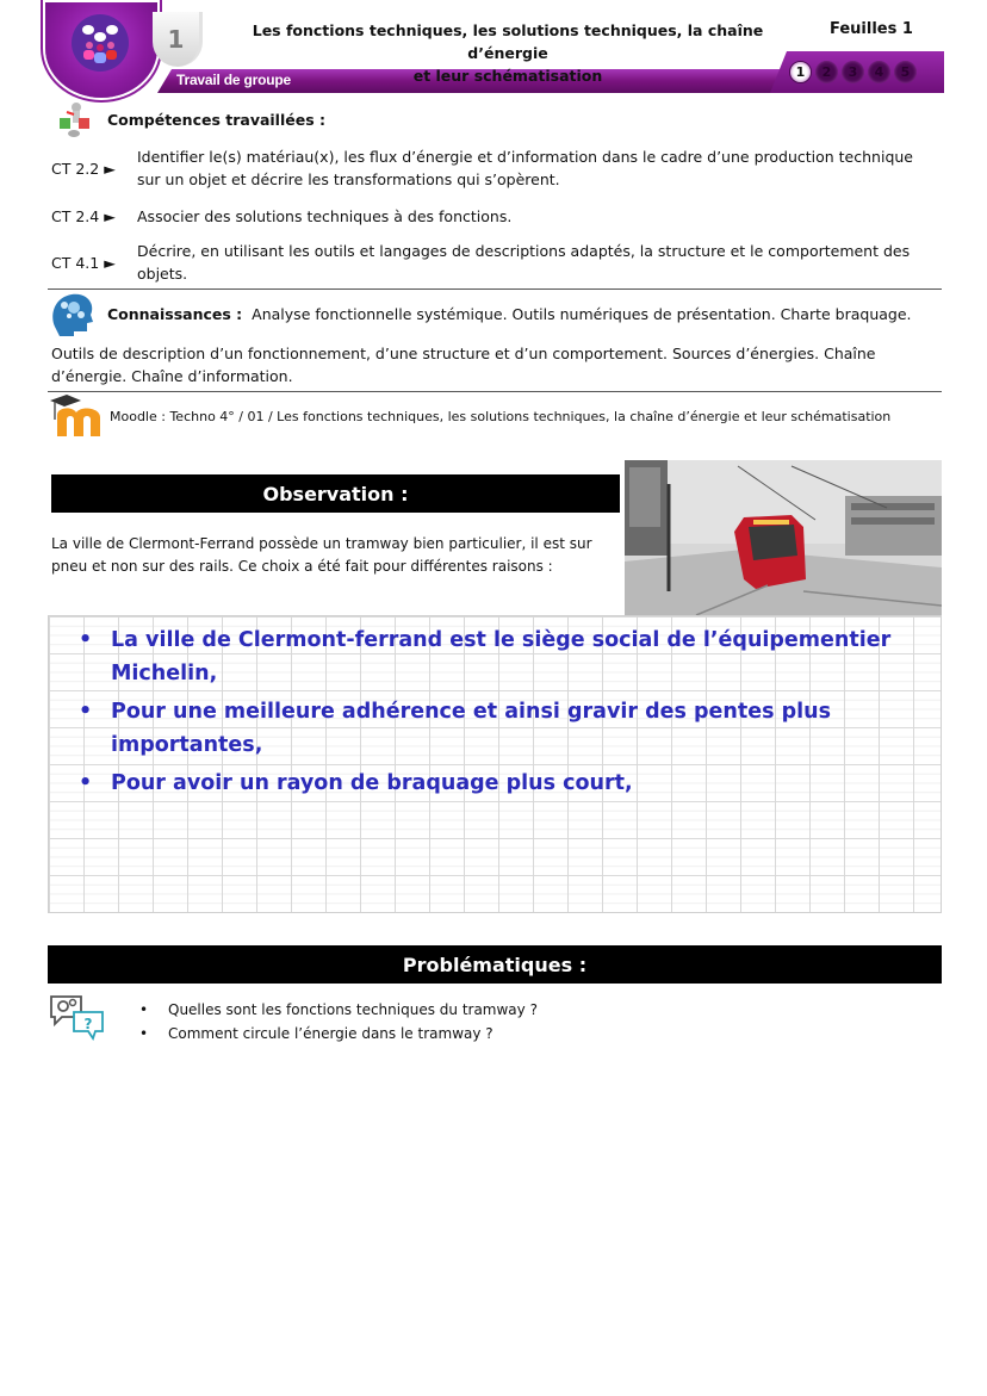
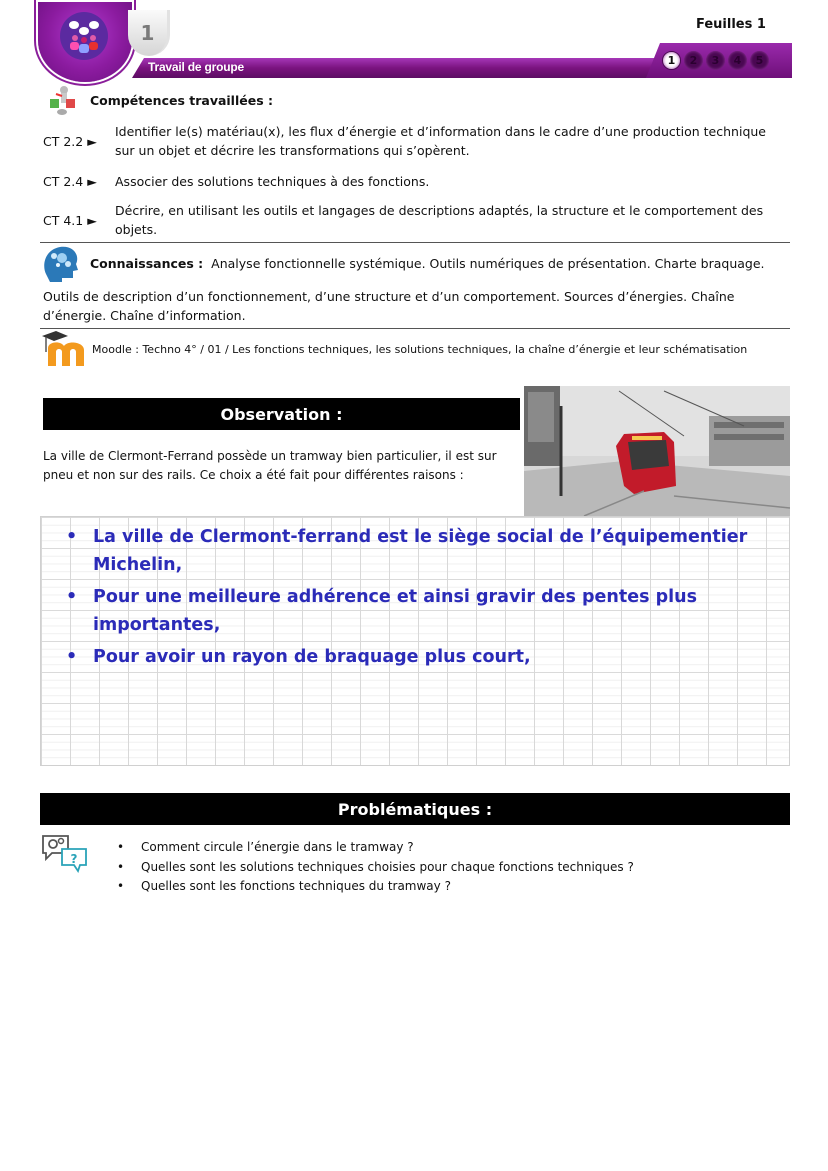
  1
- Les fonctions techniques, les solutions techniques, la chaîne d’énergie
- et leur schématisation
  Feuilles 1
  Travail de groupe
  1
  2
  3
  4
  5
  Compétences travaillées :
  CT 2.2 ►
  Identifier le(s) matériau(x), les flux d’énergie et d’information dans le cadre d’une production technique sur un objet et décrire les transformations qui s’opèrent.
  CT 2.4 ►
  Associer des solutions techniques à des fonctions.
  CT 4.1 ►
  Décrire, en utilisant les outils et langages de descriptions adaptés, la structure et le comportement des objets.
  Connaissances :
  Analyse fonctionnelle systémique. Outils numériques de présentation. Charte braquage.
  Outils de description d’un fonctionnement, d’une structure et d’un comportement. Sources d’énergies. Chaîne d’énergie. Chaîne d’information.
  Moodle : Techno 4° / 01 / Les fonctions techniques, les solutions techniques, la chaîne d’énergie et leur schématisation
  Observation :
  La ville de Clermont-Ferrand possède un tramway bien particulier, il est sur pneu et non sur des rails. Ce choix a été fait pour différentes raisons :
  La ville de Clermont-ferrand est le siège social de l’équipementier Michelin,
  Pour une meilleure adhérence et ainsi gravir des pentes plus importantes,
  Pour avoir un rayon de braquage plus court,
  Problématiques :
  ?
- Quelles sont les fonctions techniques du tramway ?
+ Comment circule l’énergie dans le tramway ?
+ Quelles sont les solutions techniques choisies pour chaque fonctions techniques ?
- Comment circule l’énergie dans le tramway ?
+ Quelles sont les fonctions techniques du tramway ?
